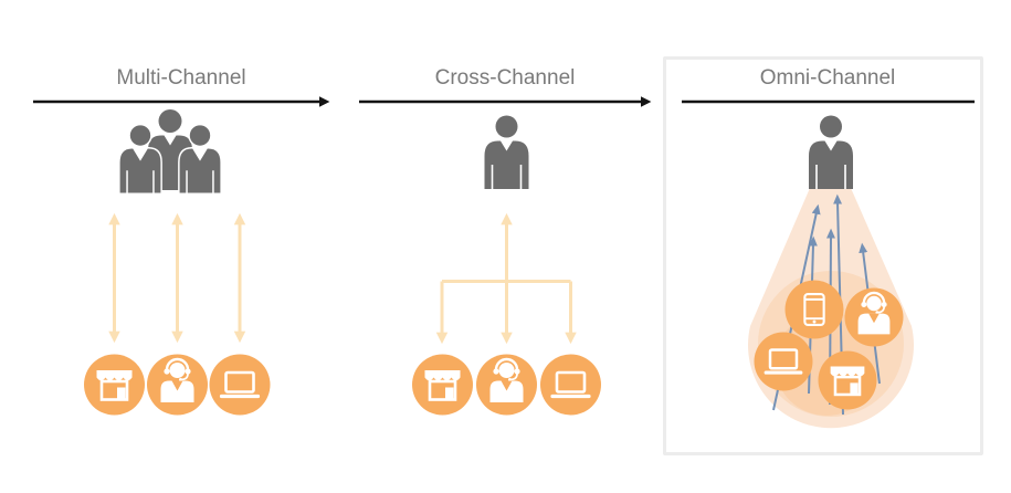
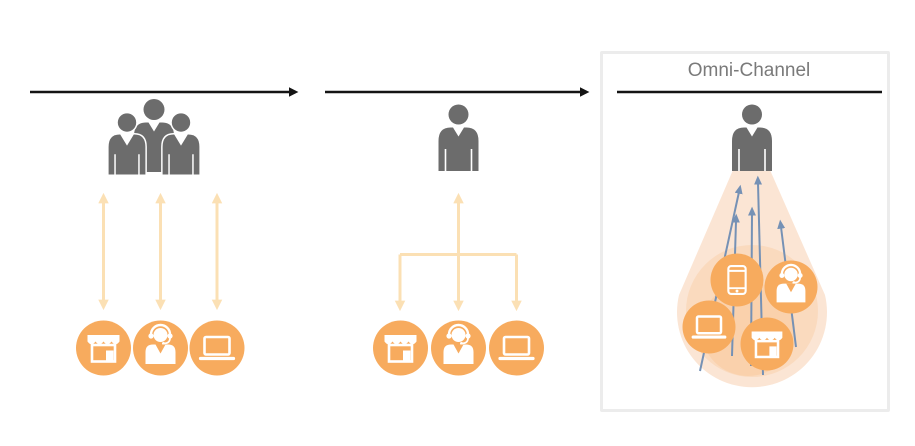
- Multi-Channel
- Cross-Channel
  Omni-Channel
